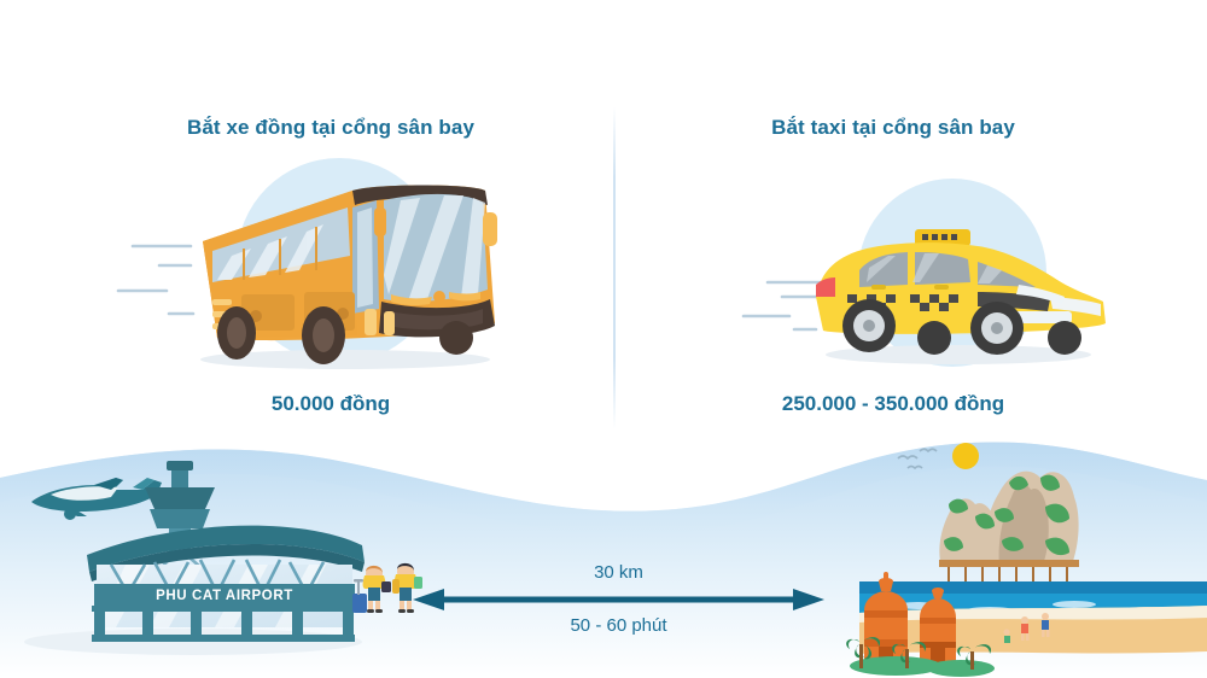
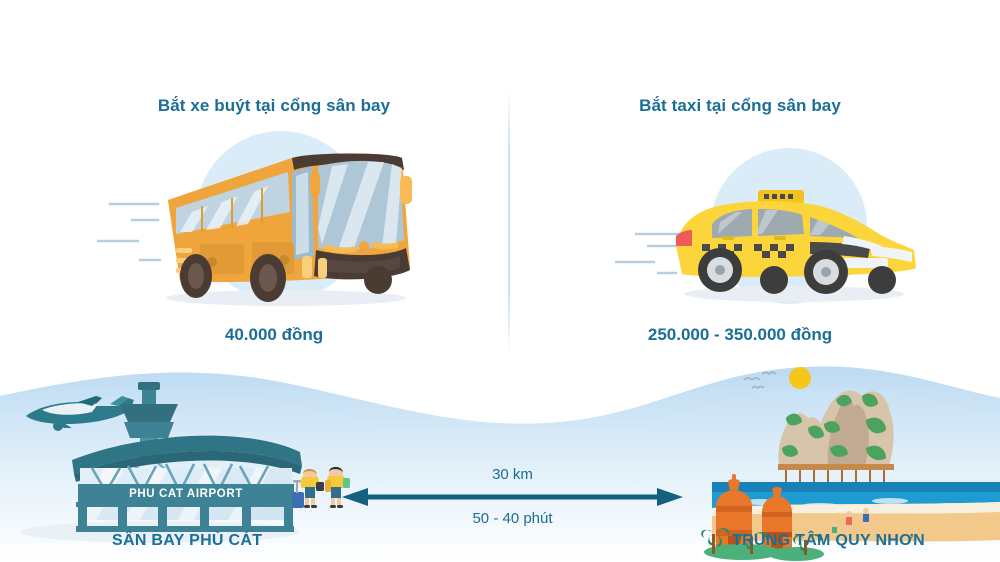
- Bắt xe đồng tại cổng sân bay
+ Bắt xe buýt tại cổng sân bay
  Bắt taxi tại cổng sân bay
- 50.000 đồng
+ 40.000 đồng
  250.000 - 350.000 đồng
  PHU CAT AIRPORT
  30 km
- 50 - 60 phút
+ 50 - 40 phút
+ SÂN BAY PHÙ CÁT
+ TRUNG TÂM QUY NHƠN
